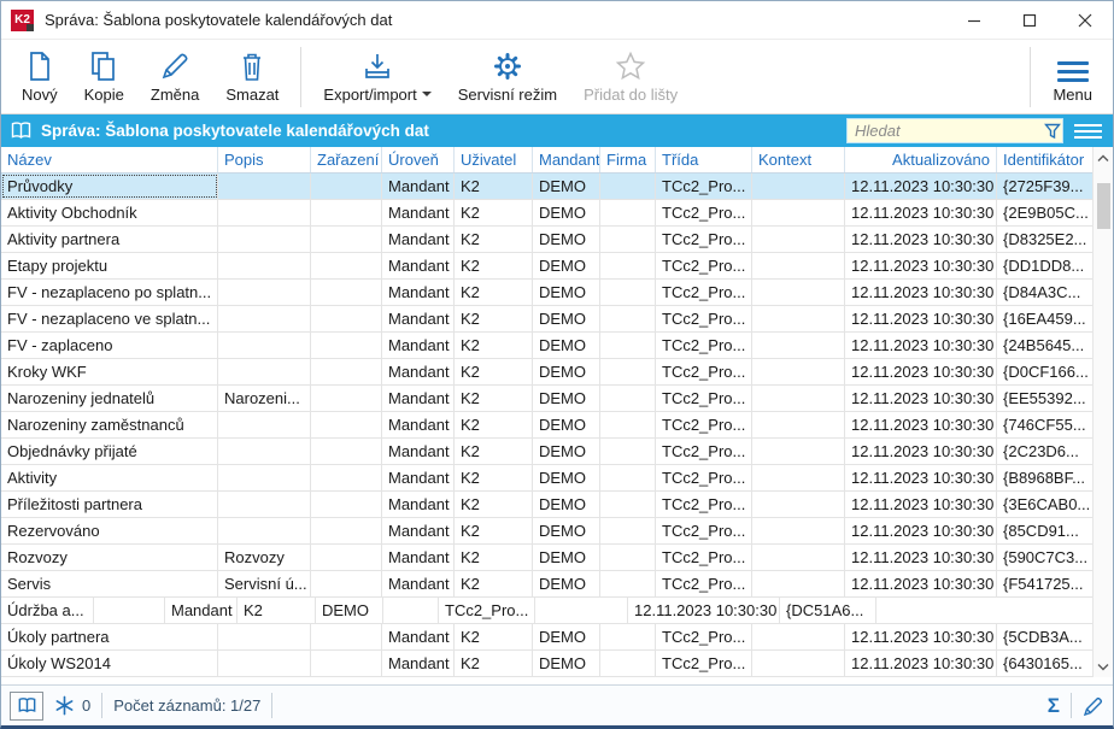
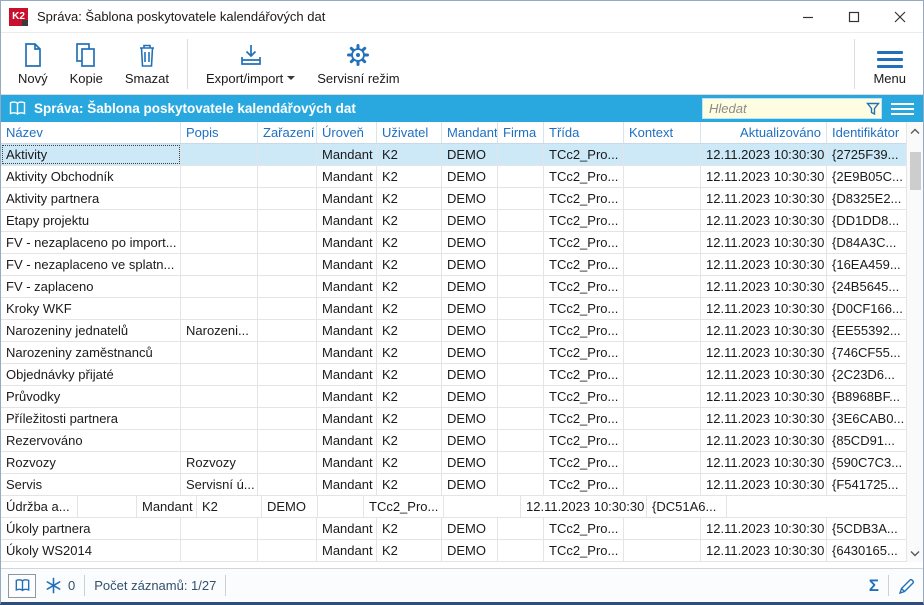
  K2
  Správa: Šablona poskytovatele kalendářových dat
  Nový
  Kopie
- Změna
  Smazat
  Export/import
  Servisní režim
- Přidat do lišty
  Menu
  Správa: Šablona poskytovatele kalendářových dat
  Hledat
  Název
  Popis
  Zařazení
  Úroveň
  Uživatel
  Mandant
  Firma
  Třída
  Kontext
  Aktualizováno
  Identifikátor
- Průvodky
+ Aktivity
  Mandant
  K2
  DEMO
  TCc2_Pro...
  12.11.2023 10:30:30
  {2725F39...
  Aktivity Obchodník
  Mandant
  K2
  DEMO
  TCc2_Pro...
  12.11.2023 10:30:30
  {2E9B05C...
  Aktivity partnera
  Mandant
  K2
  DEMO
  TCc2_Pro...
  12.11.2023 10:30:30
  {D8325E2...
  Etapy projektu
  Mandant
  K2
  DEMO
  TCc2_Pro...
  12.11.2023 10:30:30
  {DD1DD8...
- FV - nezaplaceno po splatn...
+ FV - nezaplaceno po import...
  Mandant
  K2
  DEMO
  TCc2_Pro...
  12.11.2023 10:30:30
  {D84A3C...
  FV - nezaplaceno ve splatn...
  Mandant
  K2
  DEMO
  TCc2_Pro...
  12.11.2023 10:30:30
  {16EA459...
  FV - zaplaceno
  Mandant
  K2
  DEMO
  TCc2_Pro...
  12.11.2023 10:30:30
  {24B5645...
  Kroky WKF
  Mandant
  K2
  DEMO
  TCc2_Pro...
  12.11.2023 10:30:30
  {D0CF166...
  Narozeniny jednatelů
  Narozeni...
  Mandant
  K2
  DEMO
  TCc2_Pro...
  12.11.2023 10:30:30
  {EE55392...
  Narozeniny zaměstnanců
  Mandant
  K2
  DEMO
  TCc2_Pro...
  12.11.2023 10:30:30
  {746CF55...
  Objednávky přijaté
  Mandant
  K2
  DEMO
  TCc2_Pro...
  12.11.2023 10:30:30
  {2C23D6...
- Aktivity
+ Průvodky
  Mandant
  K2
  DEMO
  TCc2_Pro...
  12.11.2023 10:30:30
  {B8968BF...
  Příležitosti partnera
  Mandant
  K2
  DEMO
  TCc2_Pro...
  12.11.2023 10:30:30
  {3E6CAB0...
  Rezervováno
  Mandant
  K2
  DEMO
  TCc2_Pro...
  12.11.2023 10:30:30
  {85CD91...
  Rozvozy
  Rozvozy
  Mandant
  K2
  DEMO
  TCc2_Pro...
  12.11.2023 10:30:30
  {590C7C3...
  Servis
  Servisní ú...
  Mandant
  K2
  DEMO
  TCc2_Pro...
  12.11.2023 10:30:30
  {F541725...
  Údržba a...
  Mandant
  K2
  DEMO
  TCc2_Pro...
  12.11.2023 10:30:30
  {DC51A6...
  Úkoly partnera
  Mandant
  K2
  DEMO
  TCc2_Pro...
  12.11.2023 10:30:30
  {5CDB3A...
  Úkoly WS2014
  Mandant
  K2
  DEMO
  TCc2_Pro...
  12.11.2023 10:30:30
  {6430165...
  0
  Počet záznamů: 1/27
  Σ
